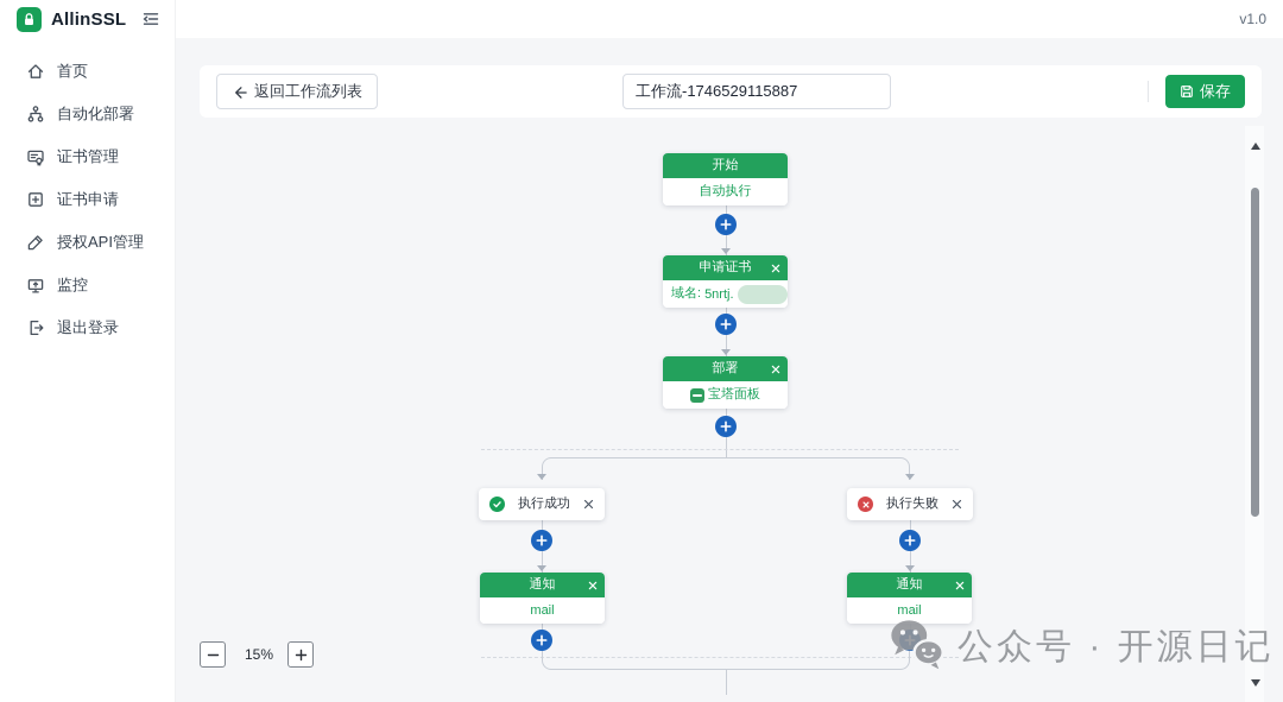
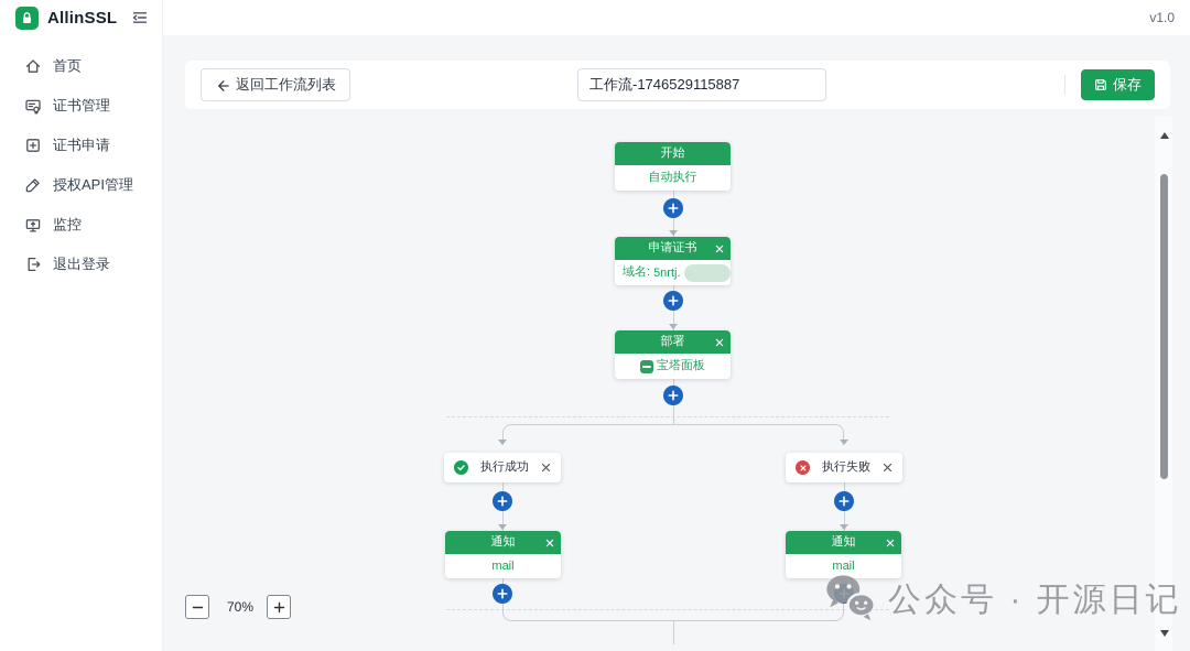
  v1.0
  AllinSSL
  首页
- 自动化部署
  证书管理
  证书申请
  授权API管理
  监控
  退出登录
  返回工作流列表
  工作流-1746529115887
  保存
  开始
  自动执行
  申请证书
  域名:
  5nrtj.
  部署
  宝塔面板
  执行成功
  执行失败
  通知
  mail
  通知
  mail
- 15%
+ 70%
  公众号 · 开源日记
